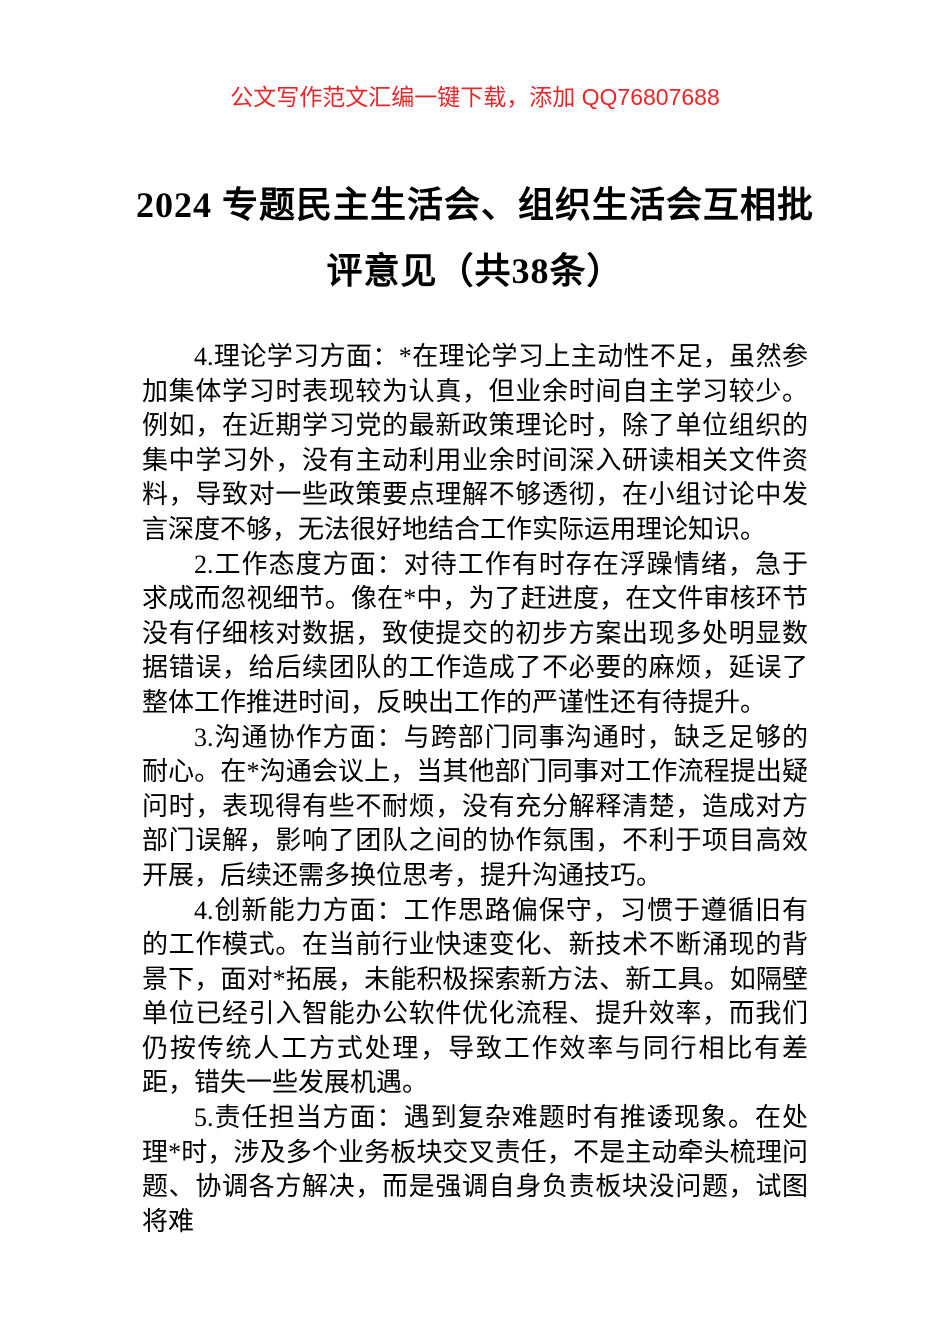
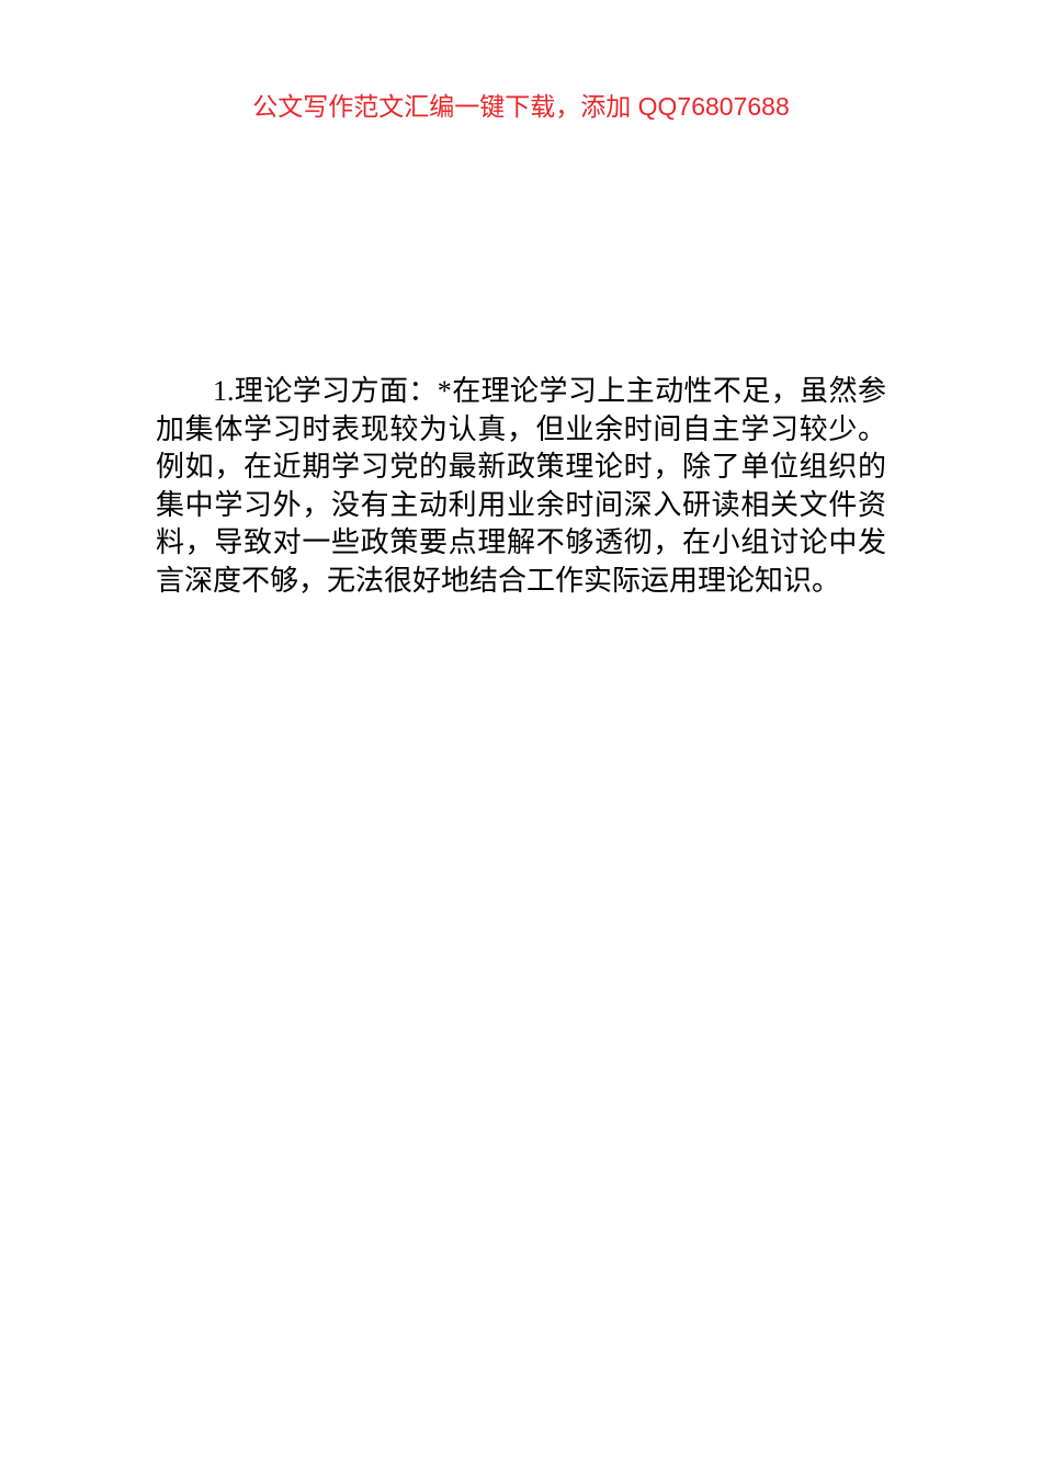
  公文写作范文汇编一键下载，添加 QQ76807688
- 2024 专题民主生活会、组织生活会互相批
- 评意见（共38条）
- 4.理论学习方面：*在理论学习上主动性不足，虽然参加集体学习时表现较为认真，但业余时间自主学习较少。例如，在近期学习党的最新政策理论时，除了单位组织的集中学习外，没有主动利用业余时间深入研读相关文件资料，导致对一些政策要点理解不够透彻，在小组讨论中发言深度不够，无法很好地结合工作实际运用理论知识。
+ 1.理论学习方面：*在理论学习上主动性不足，虽然参加集体学习时表现较为认真，但业余时间自主学习较少。例如，在近期学习党的最新政策理论时，除了单位组织的集中学习外，没有主动利用业余时间深入研读相关文件资料，导致对一些政策要点理解不够透彻，在小组讨论中发言深度不够，无法很好地结合工作实际运用理论知识。
- 2.工作态度方面：对待工作有时存在浮躁情绪，急于求成而忽视细节。像在*中，为了赶进度，在文件审核环节没有仔细核对数据，致使提交的初步方案出现多处明显数据错误，给后续团队的工作造成了不必要的麻烦，延误了整体工作推进时间，反映出工作的严谨性还有待提升。
- 3.沟通协作方面：与跨部门同事沟通时，缺乏足够的耐心。在*沟通会议上，当其他部门同事对工作流程提出疑问时，表现得有些不耐烦，没有充分解释清楚，造成对方部门误解，影响了团队之间的协作氛围，不利于项目高效开展，后续还需多换位思考，提升沟通技巧。
- 4.创新能力方面：工作思路偏保守，习惯于遵循旧有的工作模式。在当前行业快速变化、新技术不断涌现的背景下，面对*拓展，未能积极探索新方法、新工具。如隔壁单位已经引入智能办公软件优化流程、提升效率，而我们仍按传统人工方式处理，导致工作效率与同行相比有差距，错失一些发展机遇。
- 5.责任担当方面：遇到复杂难题时有推诿现象。在处理*时，涉及多个业务板块交叉责任，不是主动牵头梳理问题、协调各方解决，而是强调自身负责板块没问题，试图将难
